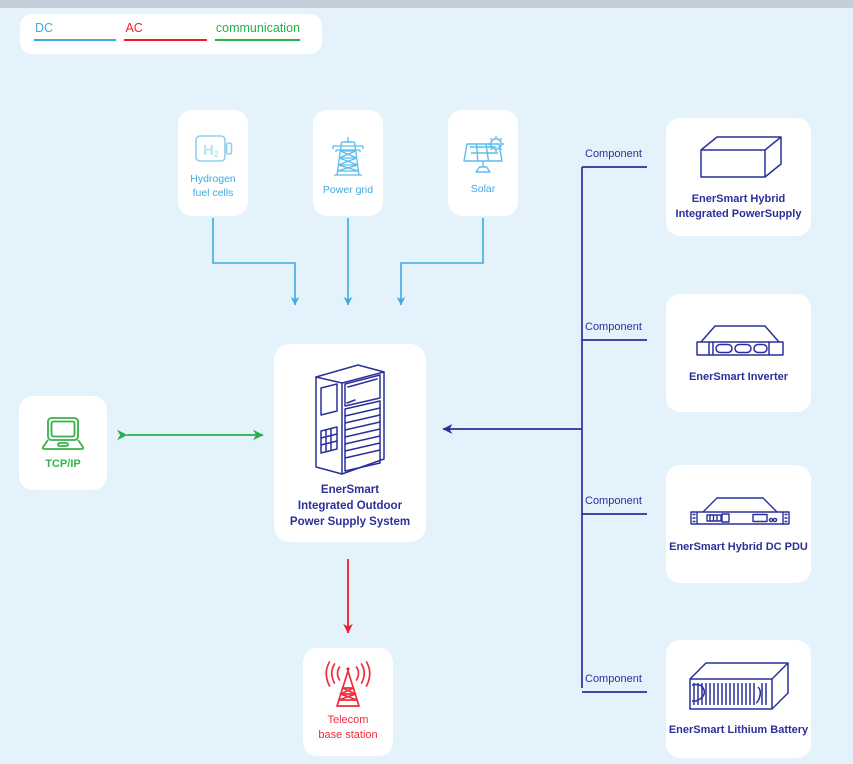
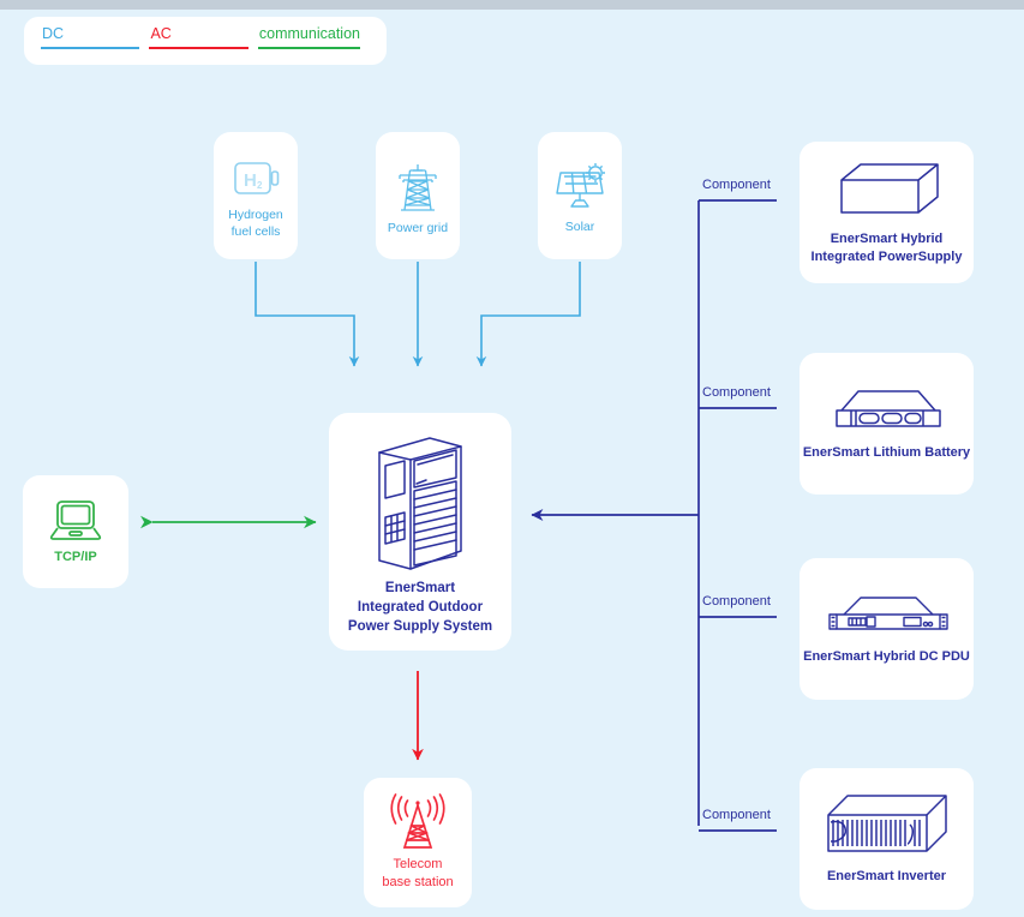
  DC
  AC
  communication
  Component
  Component
  Component
  Component
  H
  2
  Hydrogen
  fuel cells
  Power grid
  Solar
  EnerSmart
  Integrated Outdoor
  Power Supply System
  TCP/IP
  Telecom
  base station
  EnerSmart Hybrid
  Integrated PowerSupply
- EnerSmart Inverter
+ EnerSmart Lithium Battery
  EnerSmart Hybrid DC PDU
- EnerSmart Lithium Battery
+ EnerSmart Inverter
